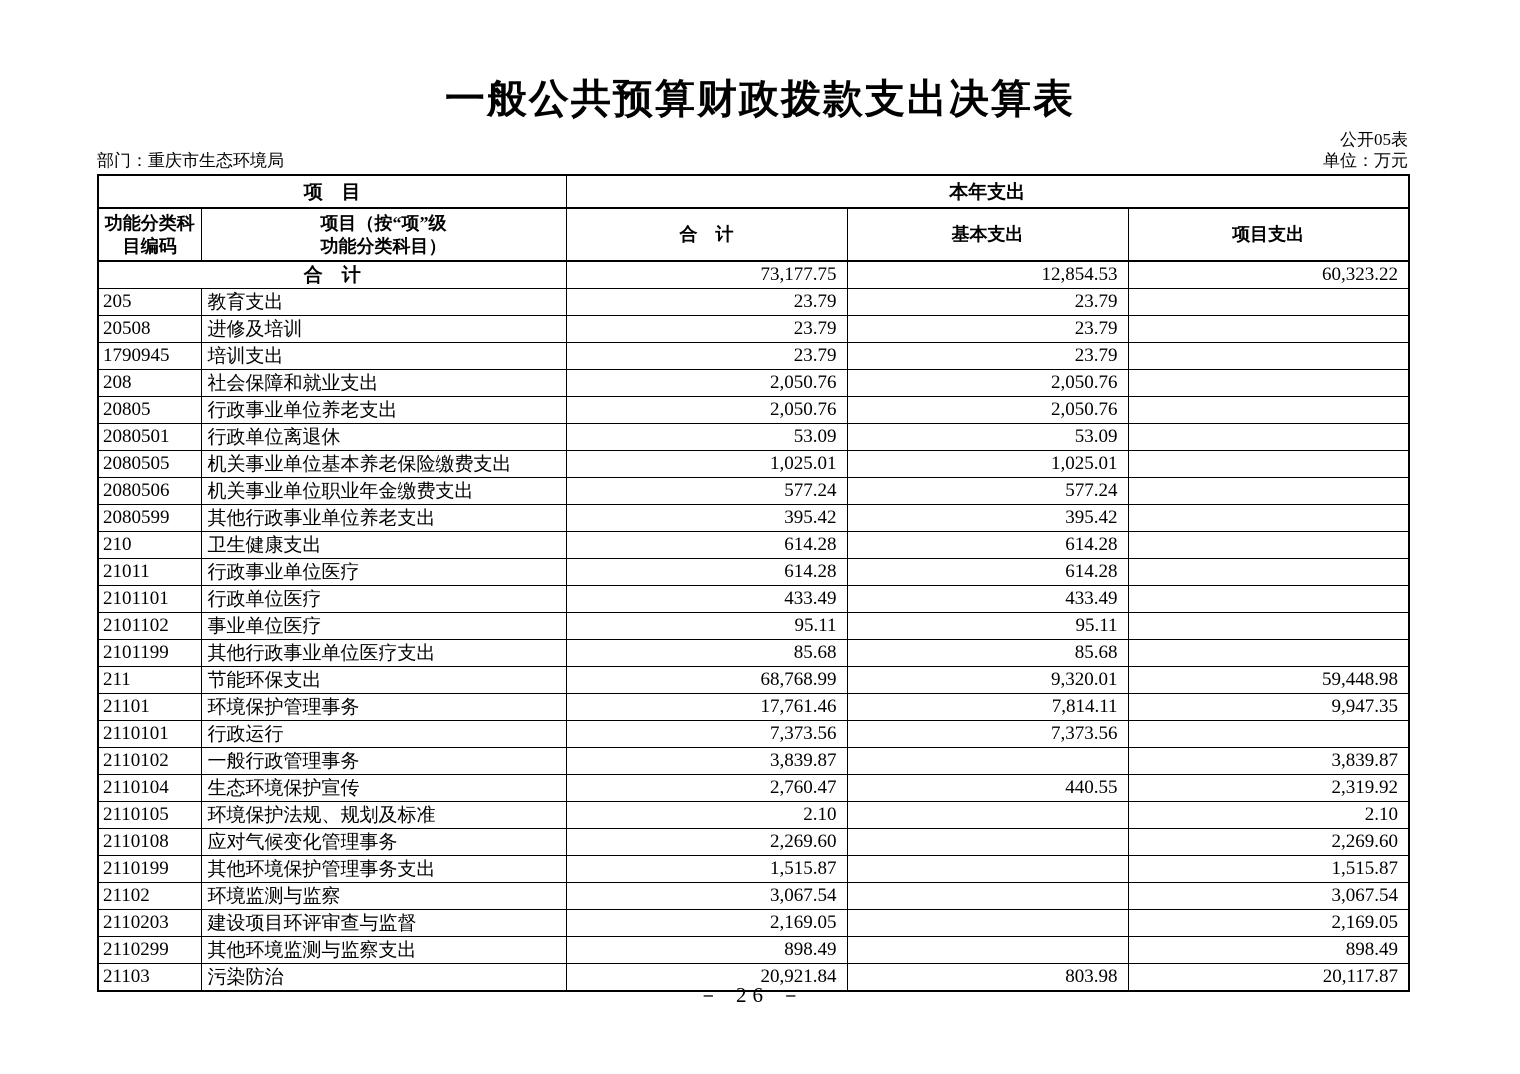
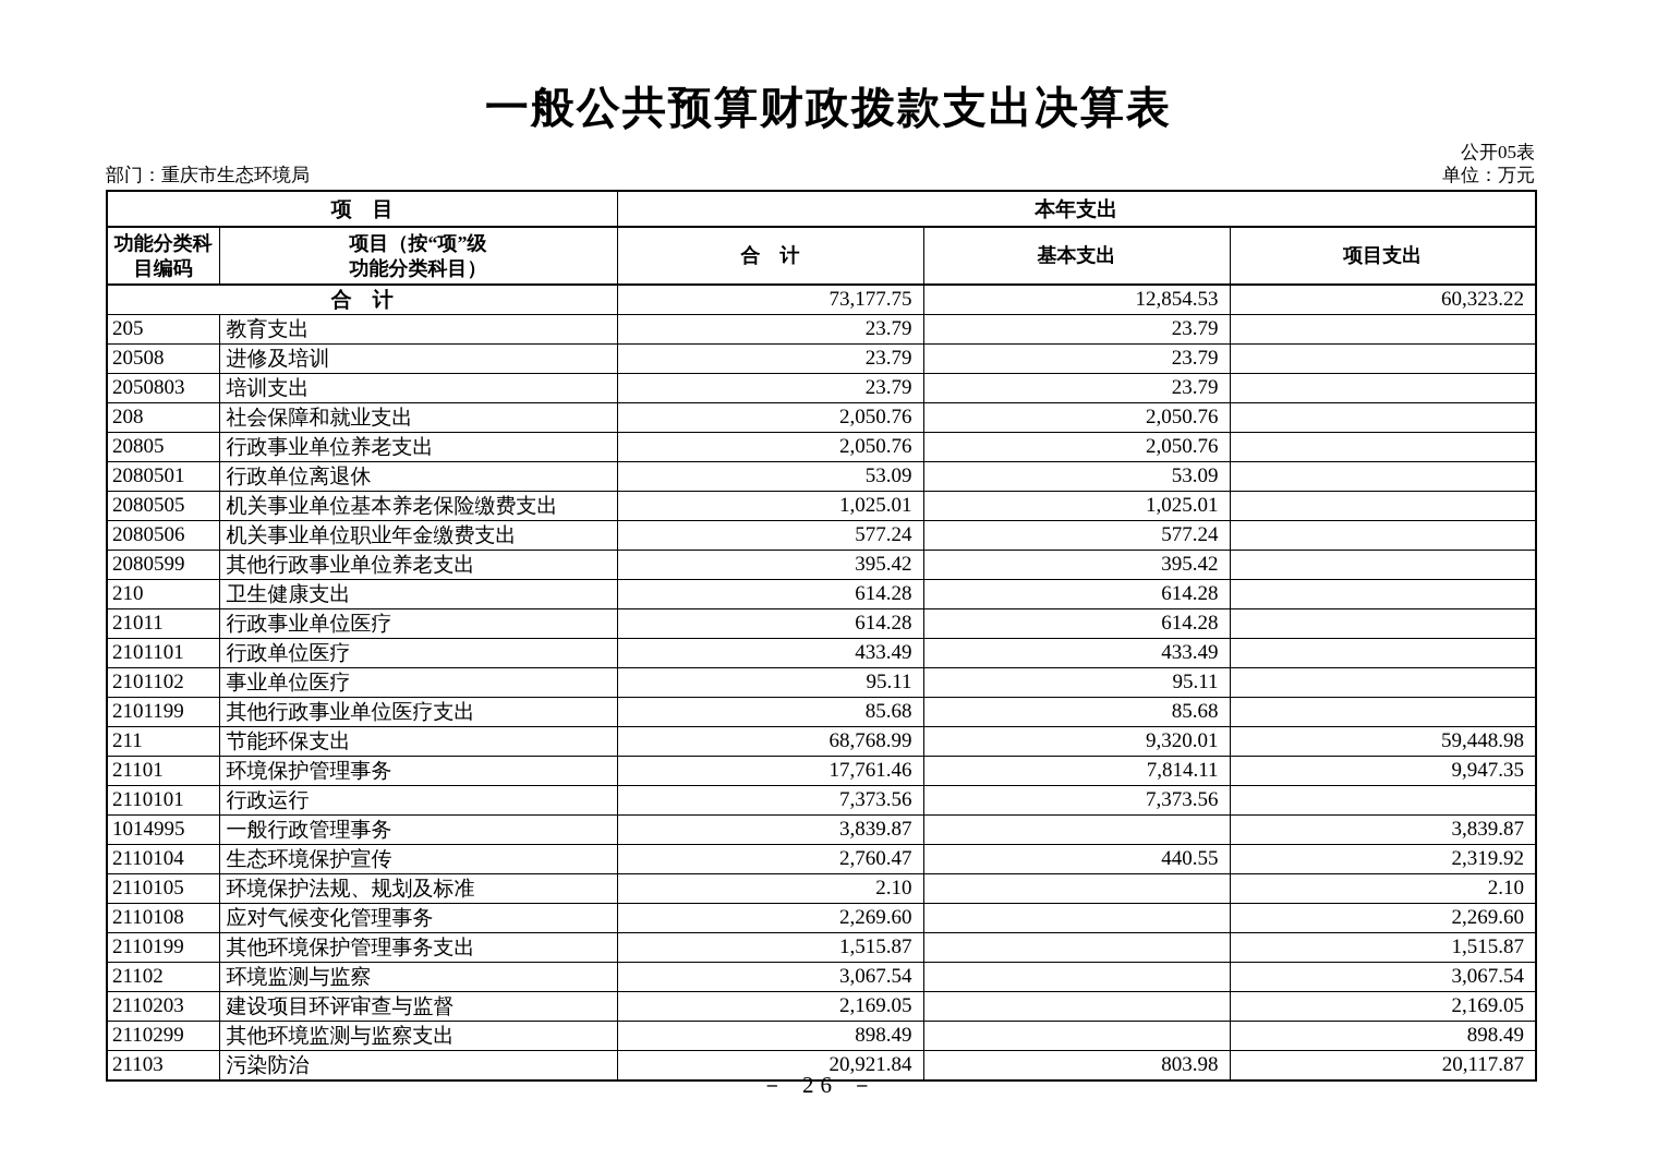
  一般公共预算财政拨款支出决算表
  公开05表
  部门：重庆市生态环境局
  单位：万元
  项 目	本年支出
  功能分类科 目编码	项目（按“项”级 功能分类科目）	合 计	基本支出	项目支出
  合 计	73,177.75	12,854.53	60,323.22
  205	教育支出	23.79	23.79
  20508	进修及培训	23.79	23.79
- 1790945	培训支出	23.79	23.79
+ 2050803	培训支出	23.79	23.79
  208	社会保障和就业支出	2,050.76	2,050.76
  20805	行政事业单位养老支出	2,050.76	2,050.76
  2080501	行政单位离退休	53.09	53.09
  2080505	机关事业单位基本养老保险缴费支出	1,025.01	1,025.01
  2080506	机关事业单位职业年金缴费支出	577.24	577.24
  2080599	其他行政事业单位养老支出	395.42	395.42
  210	卫生健康支出	614.28	614.28
  21011	行政事业单位医疗	614.28	614.28
  2101101	行政单位医疗	433.49	433.49
  2101102	事业单位医疗	95.11	95.11
  2101199	其他行政事业单位医疗支出	85.68	85.68
  211	节能环保支出	68,768.99	9,320.01	59,448.98
  21101	环境保护管理事务	17,761.46	7,814.11	9,947.35
  2110101	行政运行	7,373.56	7,373.56
- 2110102	一般行政管理事务	3,839.87		3,839.87
+ 1014995	一般行政管理事务	3,839.87		3,839.87
  2110104	生态环境保护宣传	2,760.47	440.55	2,319.92
  2110105	环境保护法规、规划及标准	2.10		2.10
  2110108	应对气候变化管理事务	2,269.60		2,269.60
  2110199	其他环境保护管理事务支出	1,515.87		1,515.87
  21102	环境监测与监察	3,067.54		3,067.54
  2110203	建设项目环评审查与监督	2,169.05		2,169.05
  2110299	其他环境监测与监察支出	898.49		898.49
  21103	污染防治	20,921.84	803.98	20,117.87
  － 26 －
